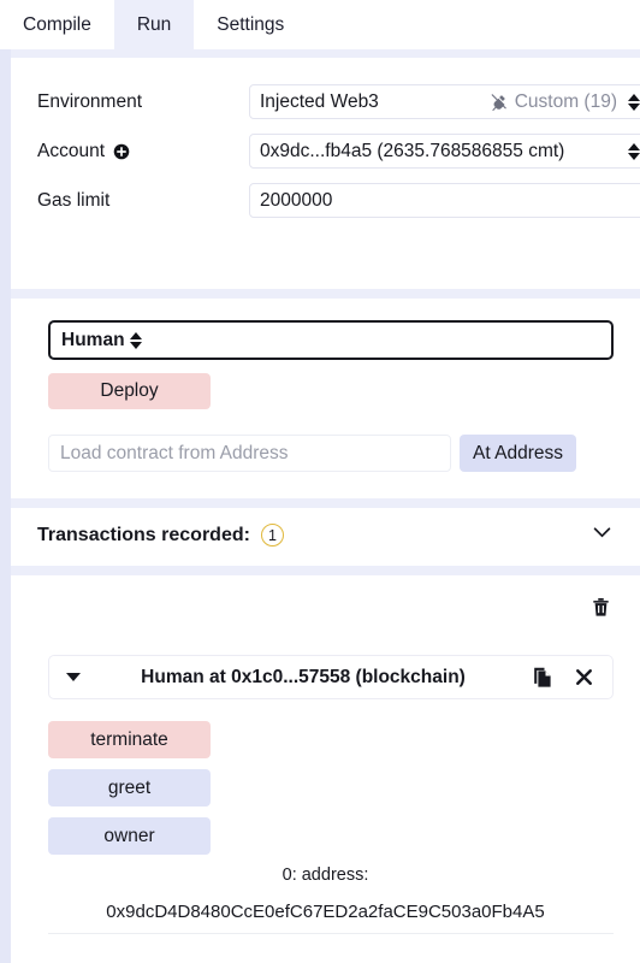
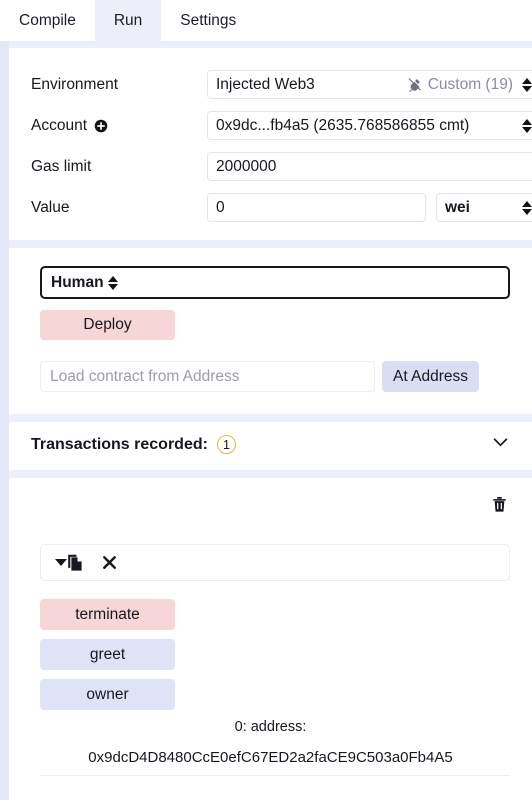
  Compile
  Run
  Settings
  Environment
  Injected Web3
  Custom (19)
  Account
  0x9dc...fb4a5 (2635.768586855 cmt)
  Gas limit
  2000000
+ Value
+ 0
+ wei
  Human
  Deploy
  Load contract from Address
  At Address
  Transactions recorded:
  1
- Human at 0x1c0...57558 (blockchain)
  terminate
  greet
  owner
  0: address:
  0x9dcD4D8480CcE0efC67ED2a2faCE9C503a0Fb4A5
